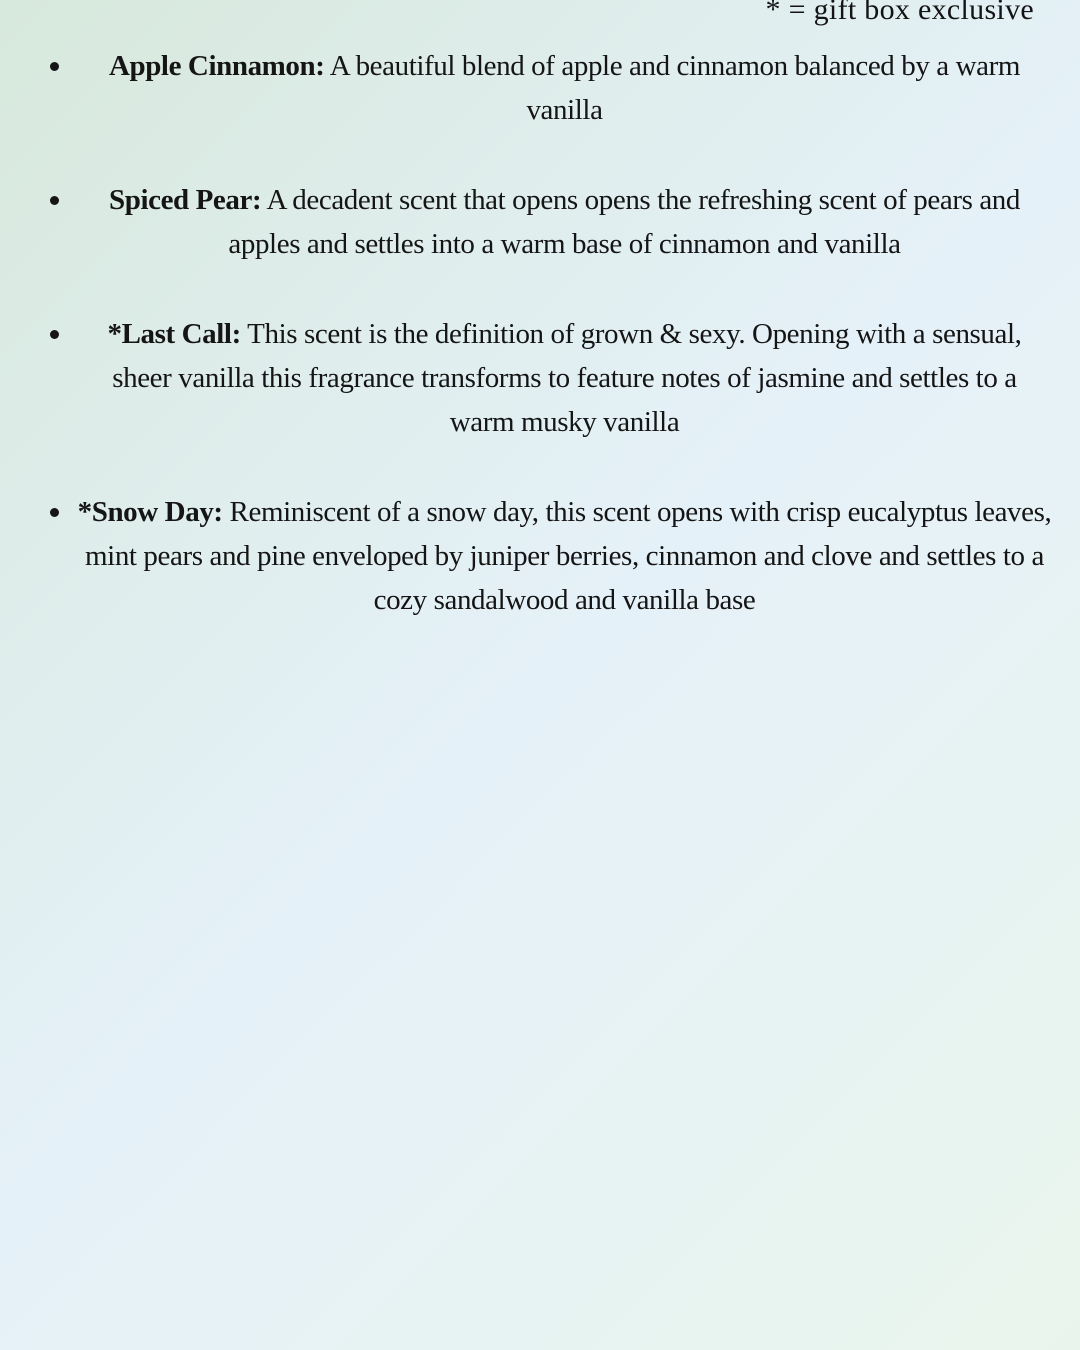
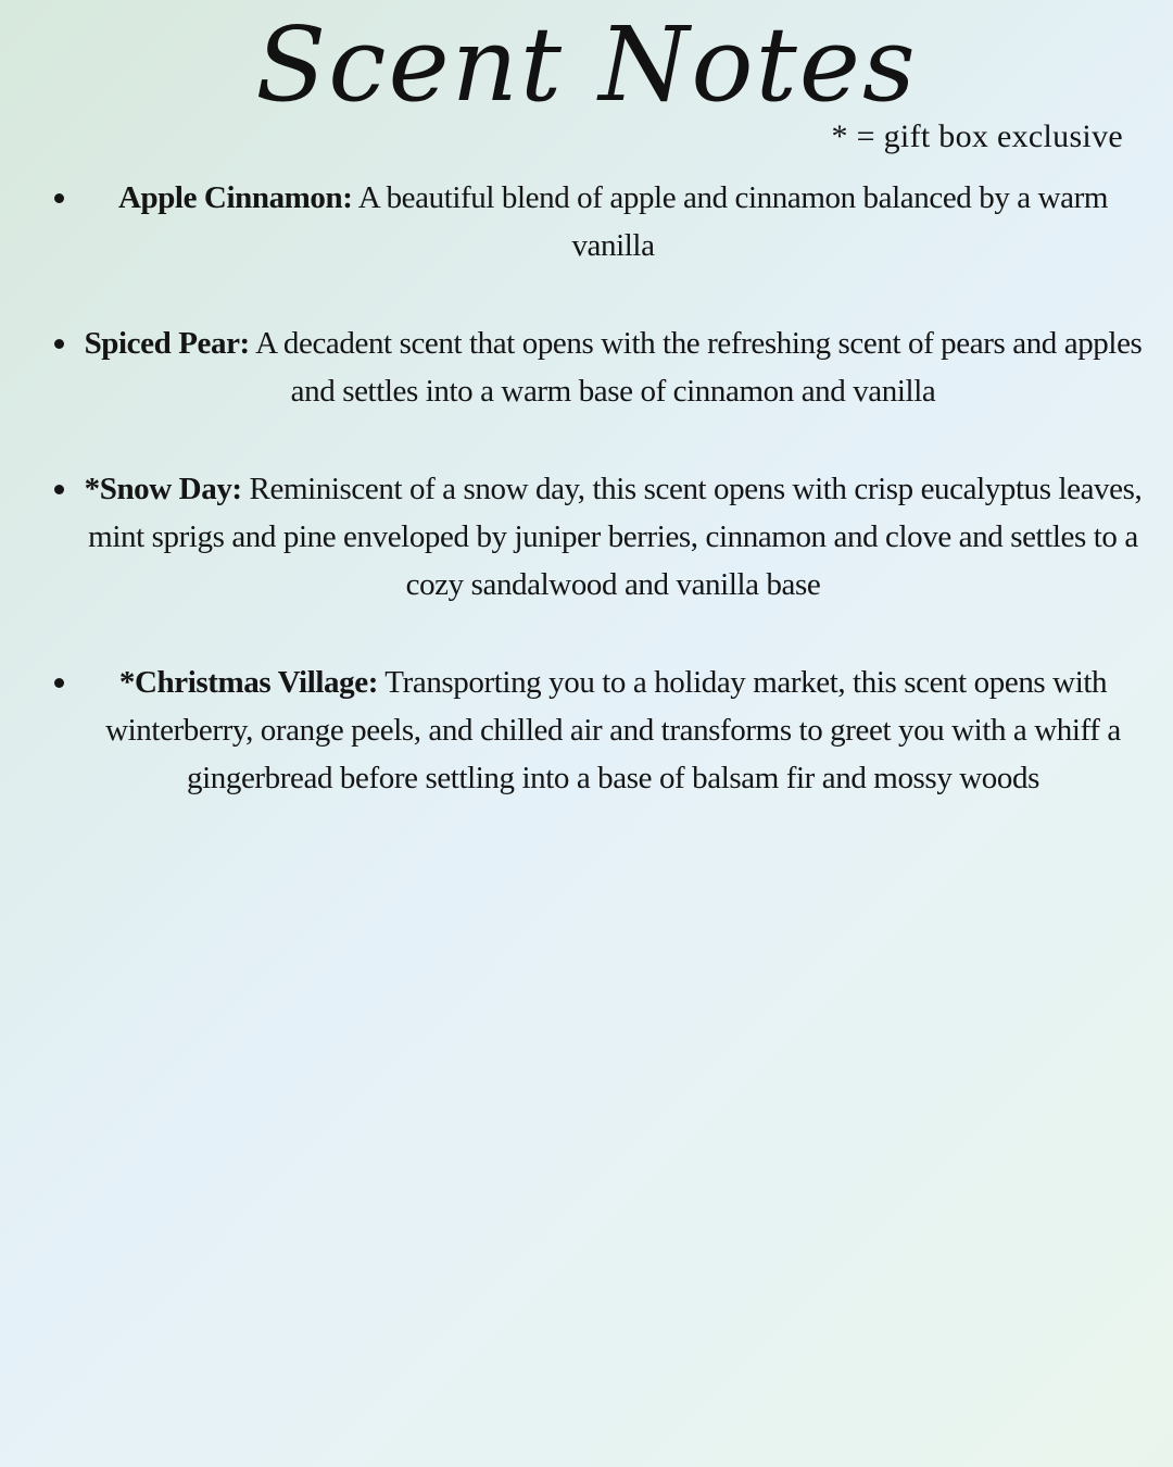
+ Scent Notes
  * = gift box exclusive
  Apple Cinnamon: A beautiful blend of apple and cinnamon balanced by a warm vanilla
- Spiced Pear: A decadent scent that opens opens the refreshing scent of pears and apples and settles into a warm base of cinnamon and vanilla
+ Spiced Pear: A decadent scent that opens with the refreshing scent of pears and apples and settles into a warm base of cinnamon and vanilla
- *Last Call: This scent is the definition of grown & sexy. Opening with a sensual, sheer vanilla this fragrance transforms to feature notes of jasmine and settles to a warm musky vanilla
- *Snow Day: Reminiscent of a snow day, this scent opens with crisp eucalyptus leaves, mint pears and pine enveloped by juniper berries, cinnamon and clove and settles to a cozy sandalwood and vanilla base
+ *Snow Day: Reminiscent of a snow day, this scent opens with crisp eucalyptus leaves, mint sprigs and pine enveloped by juniper berries, cinnamon and clove and settles to a cozy sandalwood and vanilla base
+ *Christmas Village: Transporting you to a holiday market, this scent opens with winterberry, orange peels, and chilled air and transforms to greet you with a whiff a gingerbread before settling into a base of balsam fir and mossy woods
